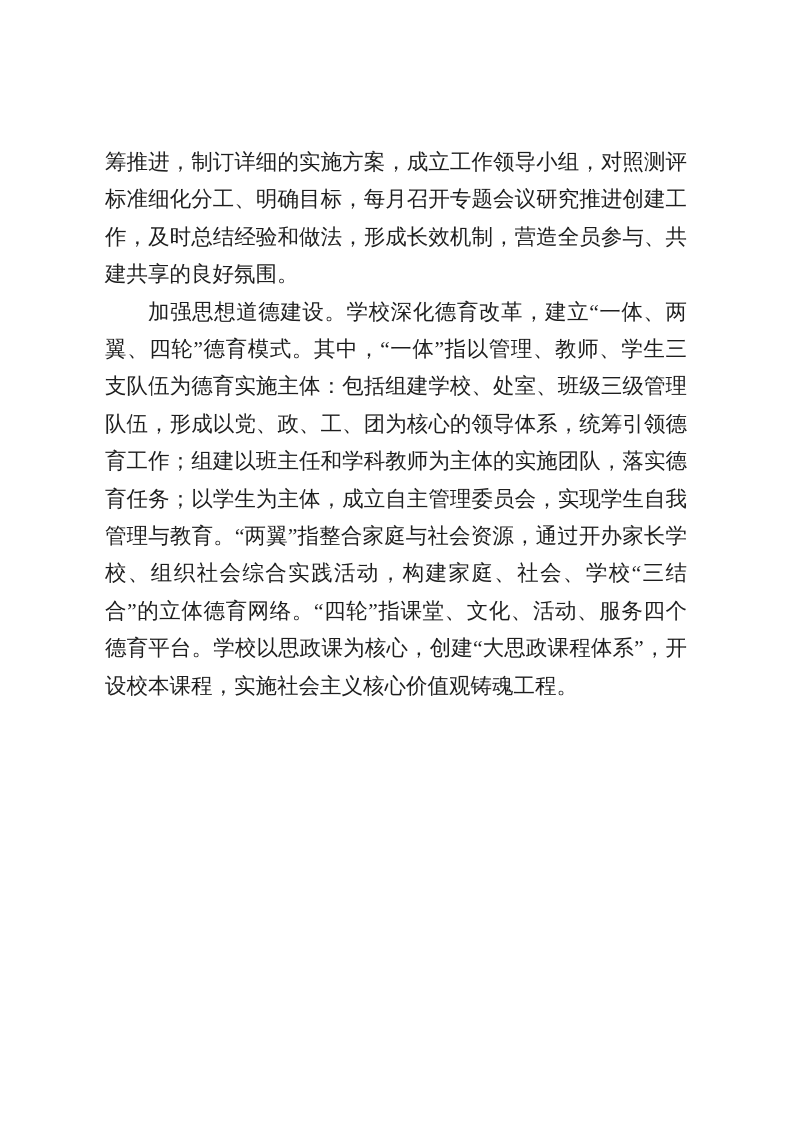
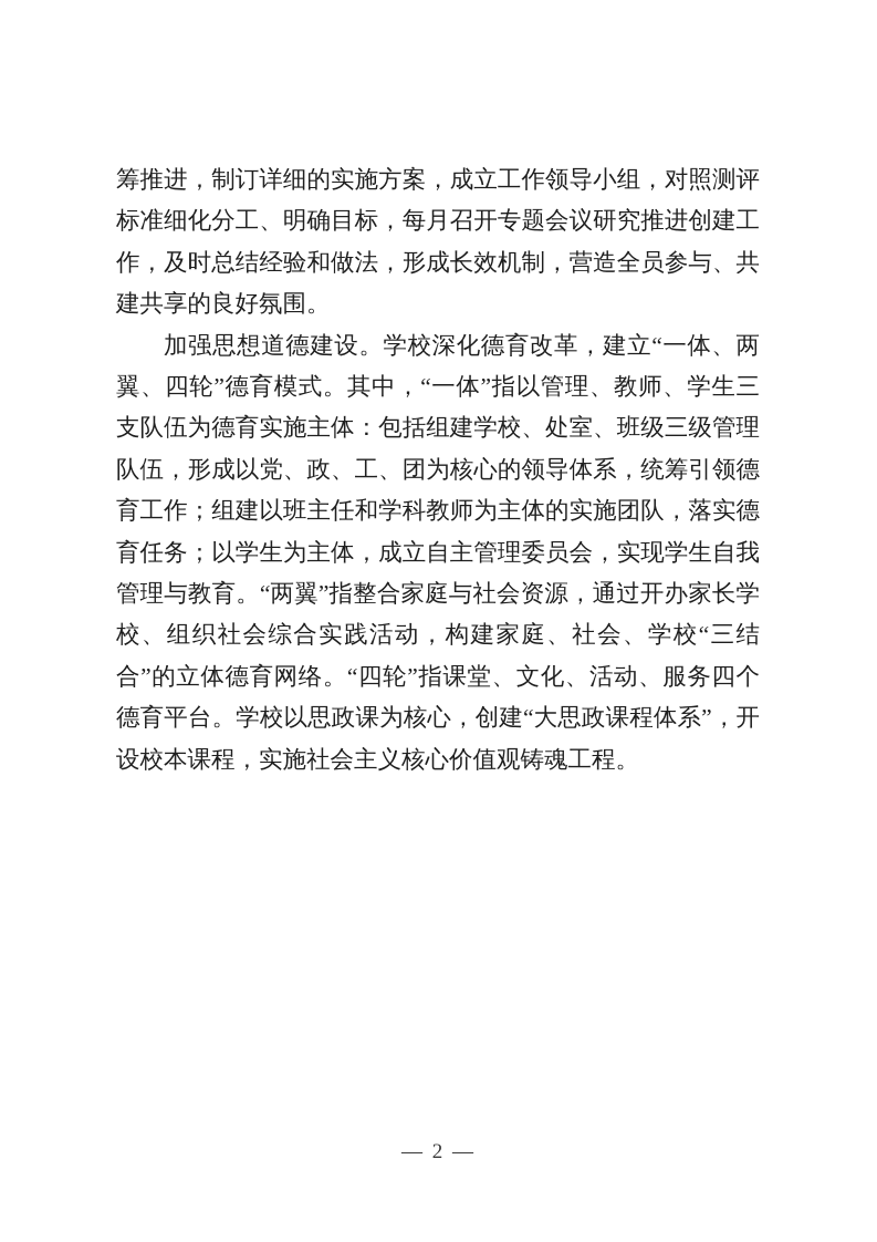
  筹推进，制订详细的实施方案，成立工作领导小组，对照测评标准细化分工、明确目标，每月召开专题会议研究推进创建工作，及时总结经验和做法，形成长效机制，营造全员参与、共建共享的良好氛围。
  加强思想道德建设。学校深化德育改革，建立“一体、两翼、四轮”德育模式。其中，“一体”指以管理、教师、学生三支队伍为德育实施主体：包括组建学校、处室、班级三级管理队伍，形成以党、政、工、团为核心的领导体系，统筹引领德育工作；组建以班主任和学科教师为主体的实施团队，落实德育任务；以学生为主体，成立自主管理委员会，实现学生自我管理与教育。“两翼”指整合家庭与社会资源，通过开办家长学校、组织社会综合实践活动，构建家庭、社会、学校“三结合”的立体德育网络。“四轮”指课堂、文化、活动、服务四个德育平台。学校以思政课为核心，创建“大思政课程体系”，开设校本课程，实施社会主义核心价值观铸魂工程。
+ — 2 —
